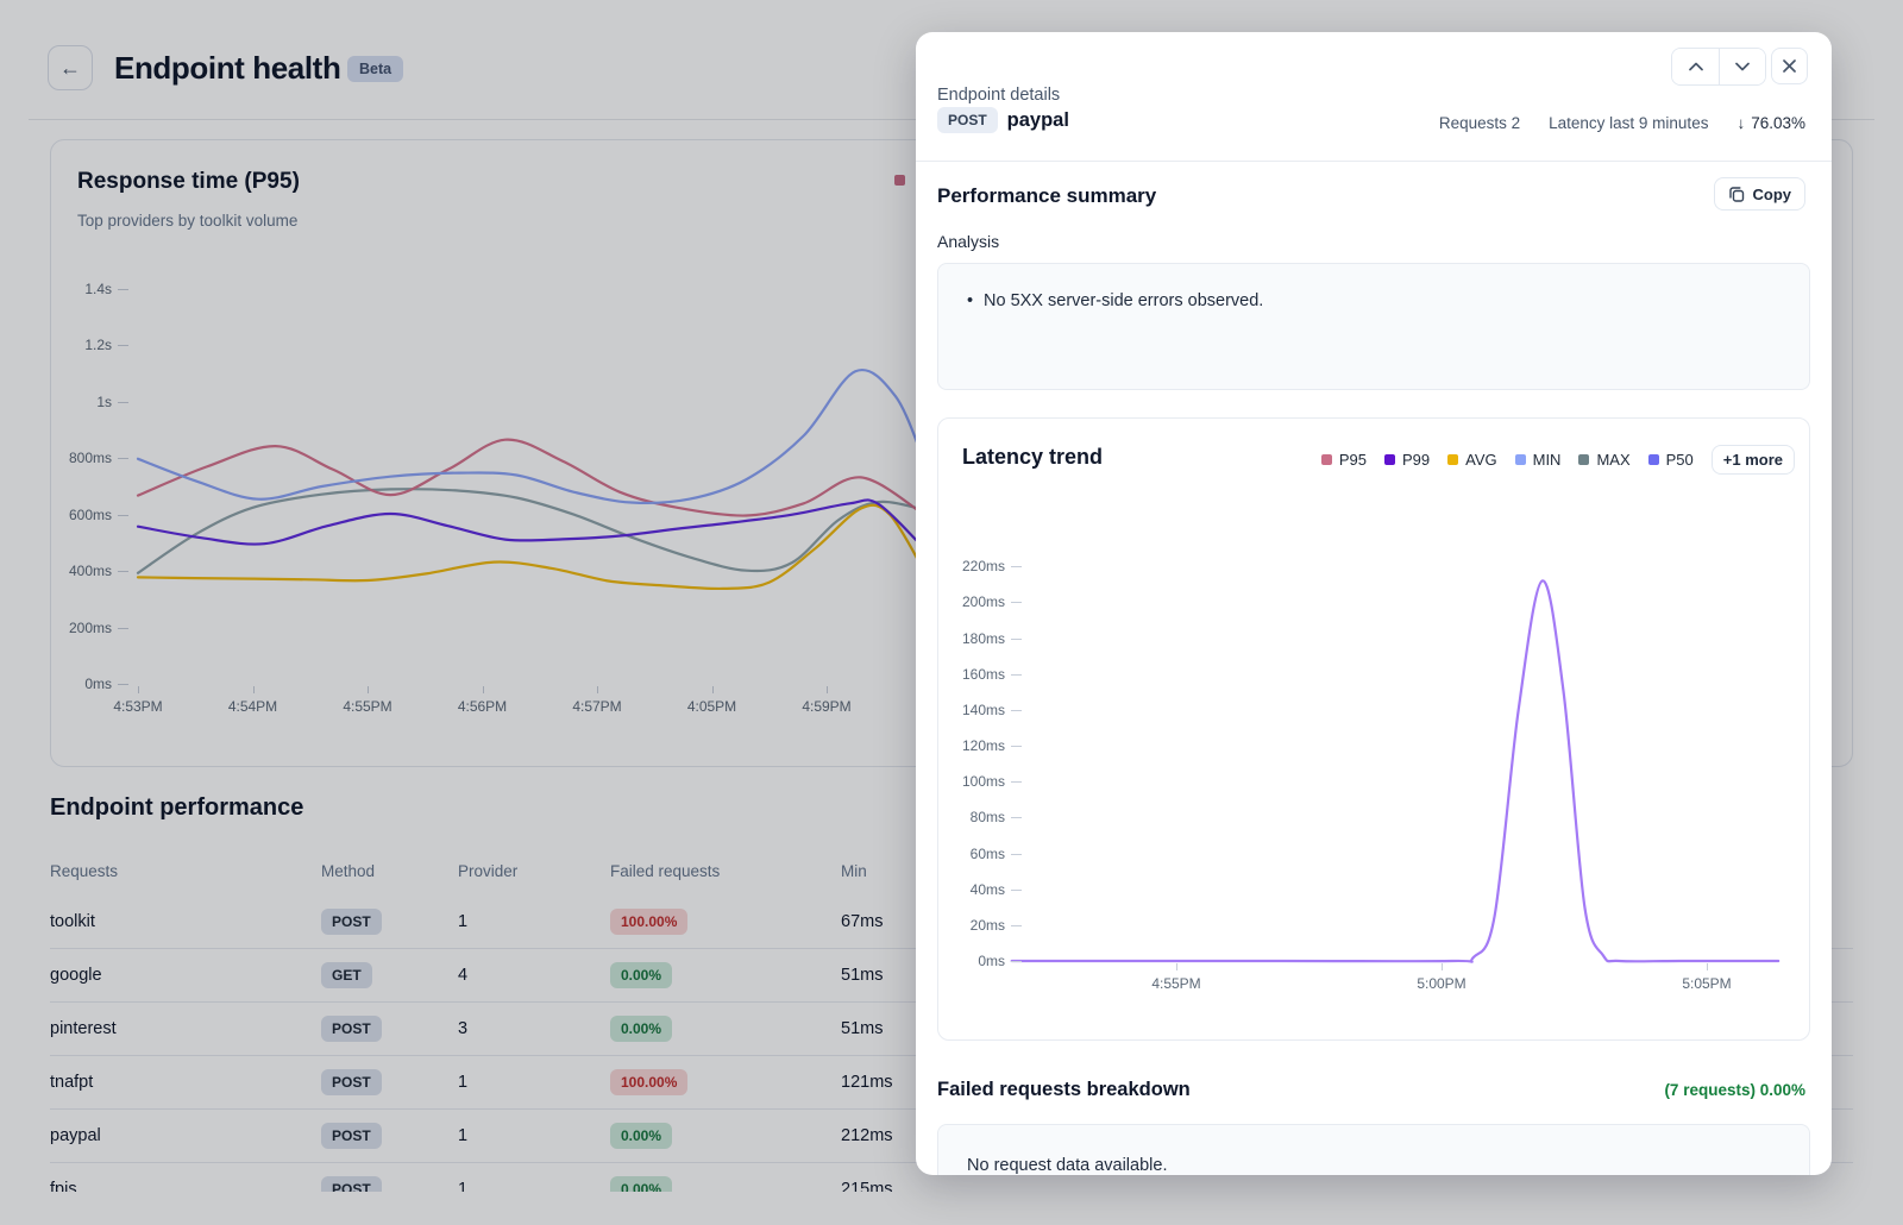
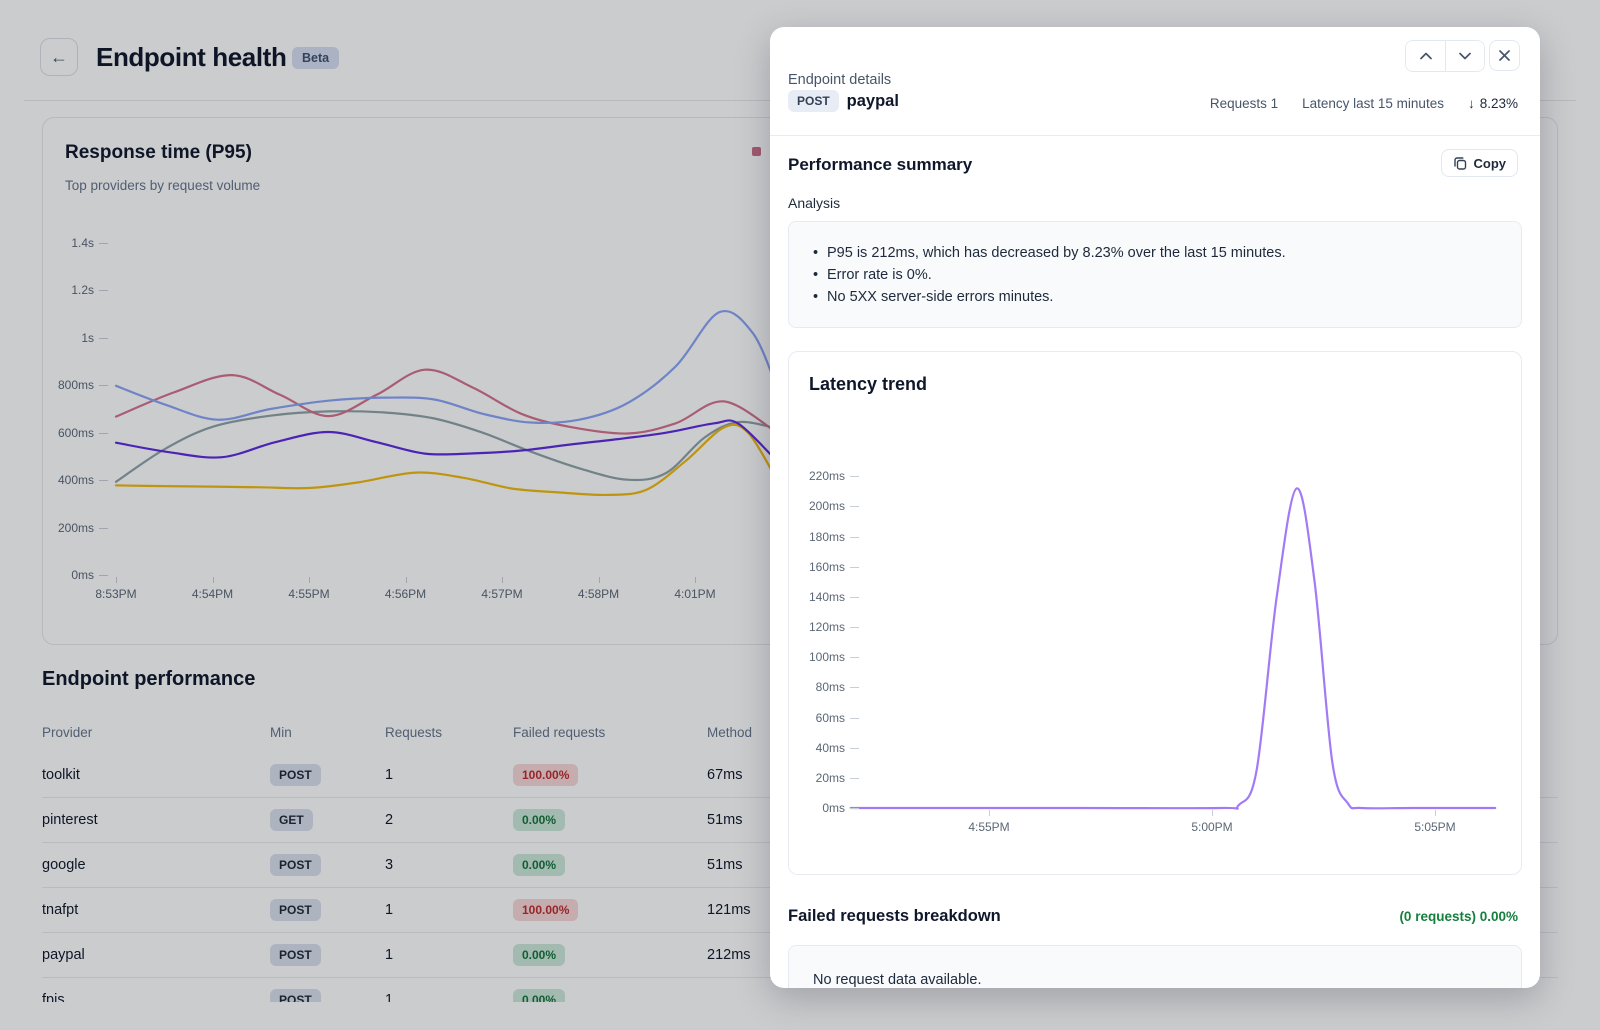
  ←
  Endpoint health
  Beta
  Response time (P95)
- Top providers by toolkit volume
+ Top providers by request volume
  1.4s
  1.2s
  1s
  800ms
  600ms
  400ms
  200ms
  0ms
- 4:53PM
+ 8:53PM
  4:54PM
  4:55PM
  4:56PM
  4:57PM
- 4:05PM
+ 4:58PM
- 4:59PM
+ 4:01PM
  Endpoint performance
- Requests
+ Provider
- Method
+ Min
- Provider
+ Requests
  Failed requests
- Min
+ Method
  toolkit
  POST
  1
  100.00%
  67ms
- google
+ pinterest
  GET
- 4
+ 2
  0.00%
  51ms
- pinterest
+ google
  POST
  3
  0.00%
  51ms
  tnafpt
  POST
  1
  100.00%
  121ms
  paypal
  POST
  1
  0.00%
  212ms
  fpjs
  POST
  1
  0.00%
- 215ms
  Endpoint details
  POST
  paypal
- Requests 2
+ Requests 1
- Latency last 9 minutes
+ Latency last 15 minutes
  ↓
- 76.03%
+ 8.23%
  Performance summary
  Copy
  Analysis
+ P95 is 212ms, which has decreased by 8.23% over the last 15 minutes.
+ Error rate is 0%.
- No 5XX server-side errors observed.
+ No 5XX server-side errors minutes.
  Latency trend
- P95
- P99
- AVG
- MIN
- MAX
- P50
- +1 more
  220ms
  200ms
  180ms
  160ms
  140ms
  120ms
  100ms
  80ms
  60ms
  40ms
  20ms
  0ms
  4:55PM
  5:00PM
  5:05PM
  Failed requests breakdown
- (7 requests) 0.00%
+ (0 requests) 0.00%
  No request data available.
